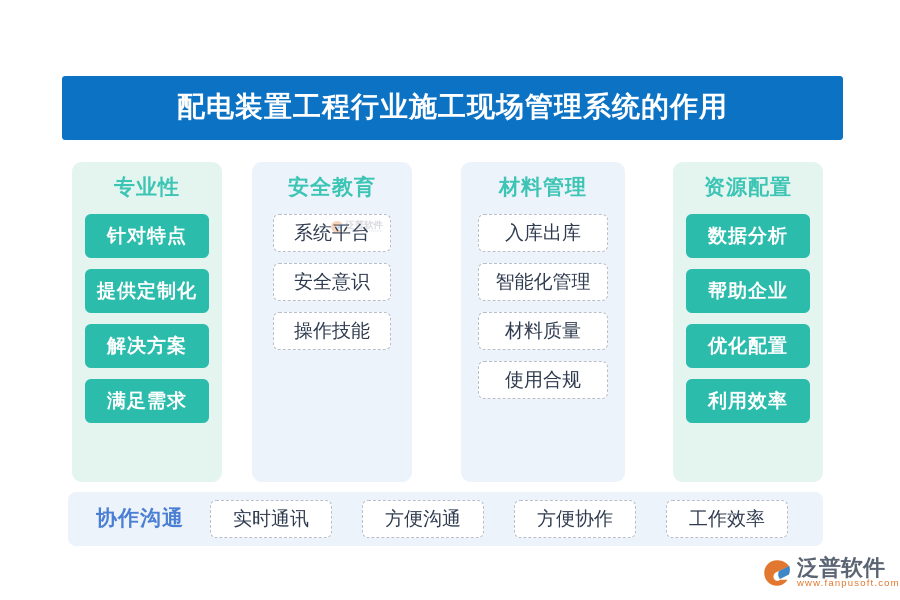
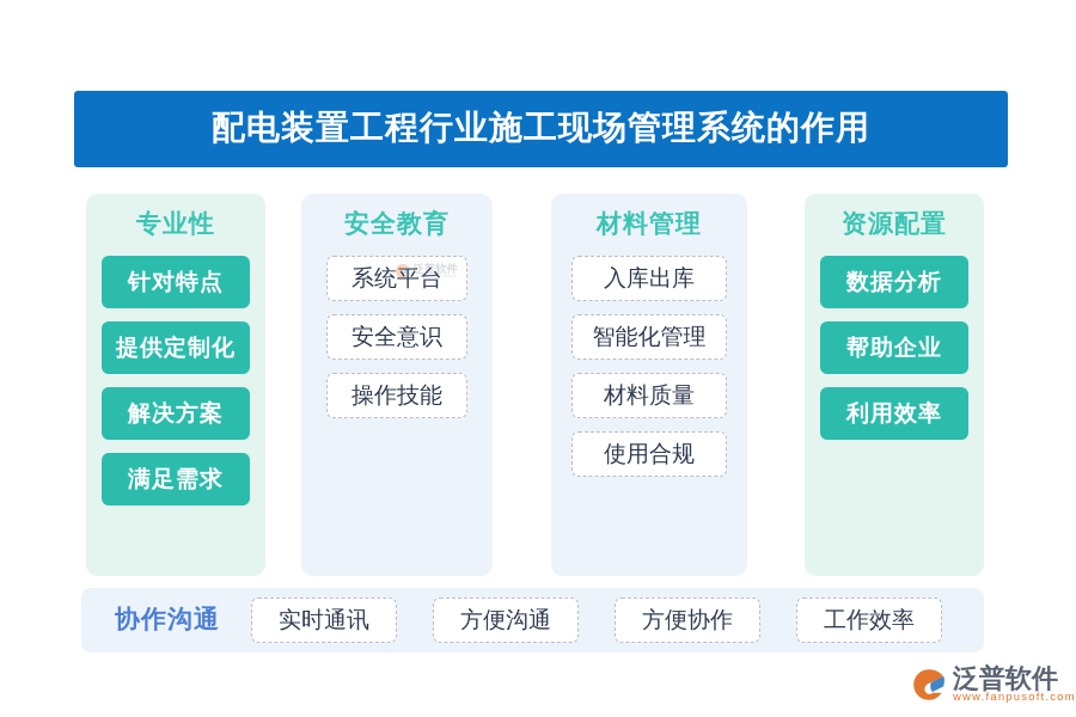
  配电装置工程行业施工现场管理系统的作用
  专业性
  针对特点
  提供定制化
  解决方案
  满足需求
  安全教育
  系统平台
  安全意识
  操作技能
  材料管理
  入库出库
  智能化管理
  材料质量
  使用合规
  资源配置
  数据分析
  帮助企业
- 优化配置
  利用效率
  泛普软件
  协作沟通
  实时通讯
  方便沟通
  方便协作
  工作效率
  泛普软件
  www.fanpusoft.com
